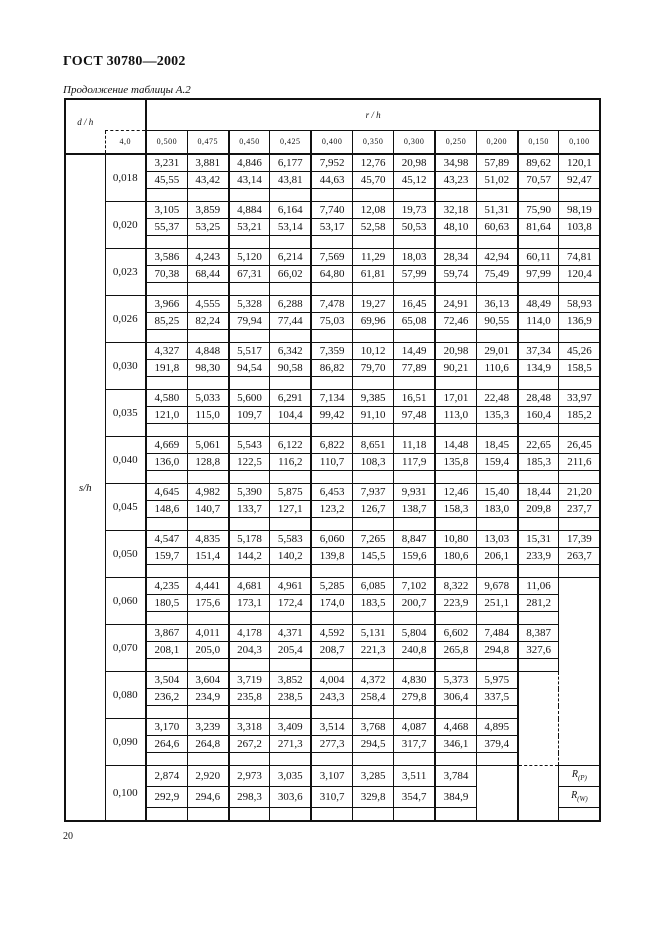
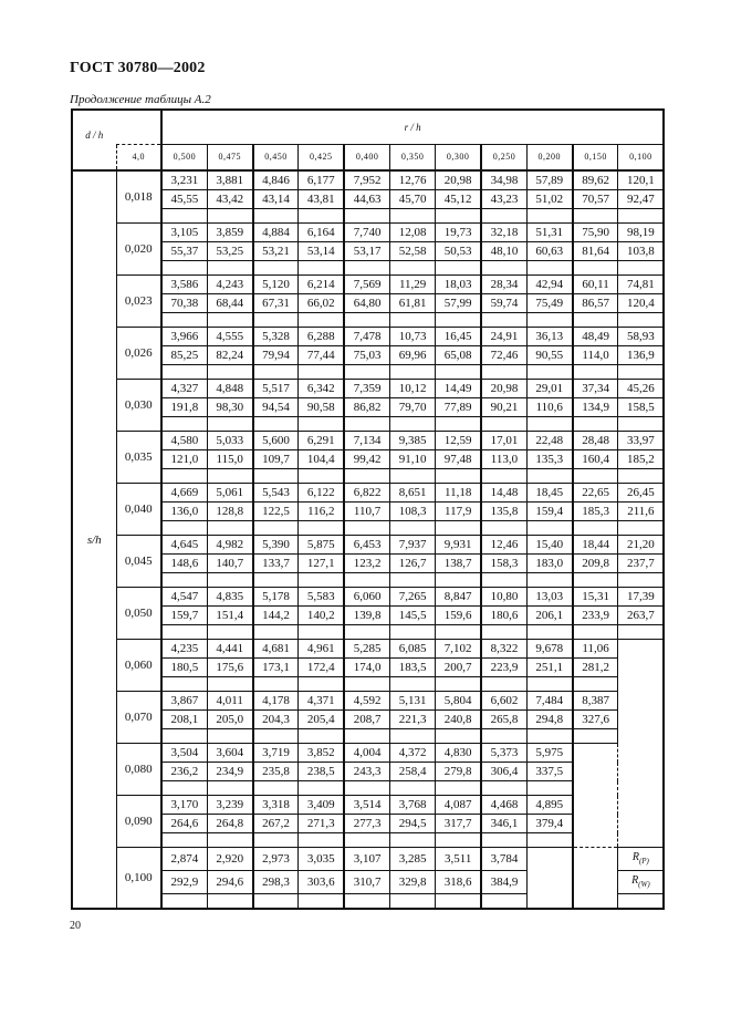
  ГОСТ 30780—2002
  Продолжение таблицы А.2
  d / h		r / h
  4,0	0,500	0,475	0,450	0,425	0,400	0,350	0,300	0,250	0,200	0,150	0,100
  s/h	0,018	3,231	3,881	4,846	6,177	7,952	12,76	20,98	34,98	57,89	89,62	120,1
  45,55	43,42	43,14	43,81	44,63	45,70	45,12	43,23	51,02	70,57	92,47
  0,020	3,105	3,859	4,884	6,164	7,740	12,08	19,73	32,18	51,31	75,90	98,19
  55,37	53,25	53,21	53,14	53,17	52,58	50,53	48,10	60,63	81,64	103,8
  0,023	3,586	4,243	5,120	6,214	7,569	11,29	18,03	28,34	42,94	60,11	74,81
- 70,38	68,44	67,31	66,02	64,80	61,81	57,99	59,74	75,49	97,99	120,4
+ 70,38	68,44	67,31	66,02	64,80	61,81	57,99	59,74	75,49	86,57	120,4
- 0,026	3,966	4,555	5,328	6,288	7,478	19,27	16,45	24,91	36,13	48,49	58,93
+ 0,026	3,966	4,555	5,328	6,288	7,478	10,73	16,45	24,91	36,13	48,49	58,93
  85,25	82,24	79,94	77,44	75,03	69,96	65,08	72,46	90,55	114,0	136,9
  0,030	4,327	4,848	5,517	6,342	7,359	10,12	14,49	20,98	29,01	37,34	45,26
  191,8	98,30	94,54	90,58	86,82	79,70	77,89	90,21	110,6	134,9	158,5
- 0,035	4,580	5,033	5,600	6,291	7,134	9,385	16,51	17,01	22,48	28,48	33,97
+ 0,035	4,580	5,033	5,600	6,291	7,134	9,385	12,59	17,01	22,48	28,48	33,97
  121,0	115,0	109,7	104,4	99,42	91,10	97,48	113,0	135,3	160,4	185,2
  0,040	4,669	5,061	5,543	6,122	6,822	8,651	11,18	14,48	18,45	22,65	26,45
  136,0	128,8	122,5	116,2	110,7	108,3	117,9	135,8	159,4	185,3	211,6
  0,045	4,645	4,982	5,390	5,875	6,453	7,937	9,931	12,46	15,40	18,44	21,20
  148,6	140,7	133,7	127,1	123,2	126,7	138,7	158,3	183,0	209,8	237,7
  0,050	4,547	4,835	5,178	5,583	6,060	7,265	8,847	10,80	13,03	15,31	17,39
  159,7	151,4	144,2	140,2	139,8	145,5	159,6	180,6	206,1	233,9	263,7
  0,060	4,235	4,441	4,681	4,961	5,285	6,085	7,102	8,322	9,678	11,06
  180,5	175,6	173,1	172,4	174,0	183,5	200,7	223,9	251,1	281,2
  0,070	3,867	4,011	4,178	4,371	4,592	5,131	5,804	6,602	7,484	8,387
  208,1	205,0	204,3	205,4	208,7	221,3	240,8	265,8	294,8	327,6
  0,080	3,504	3,604	3,719	3,852	4,004	4,372	4,830	5,373	5,975
  236,2	234,9	235,8	238,5	243,3	258,4	279,8	306,4	337,5
  0,090	3,170	3,239	3,318	3,409	3,514	3,768	4,087	4,468	4,895
  264,6	264,8	267,2	271,3	277,3	294,5	317,7	346,1	379,4
  0,100	2,874	2,920	2,973	3,035	3,107	3,285	3,511	3,784			R(P)
- 292,9	294,6	298,3	303,6	310,7	329,8	354,7	384,9			R(W)
+ 292,9	294,6	298,3	303,6	310,7	329,8	318,6	384,9			R(W)
  20
